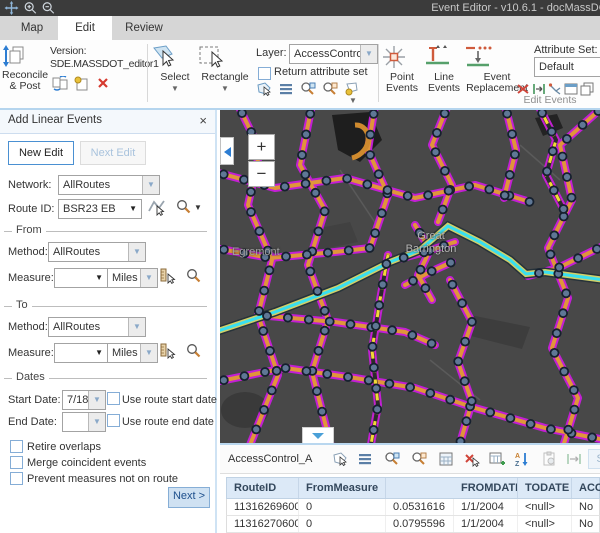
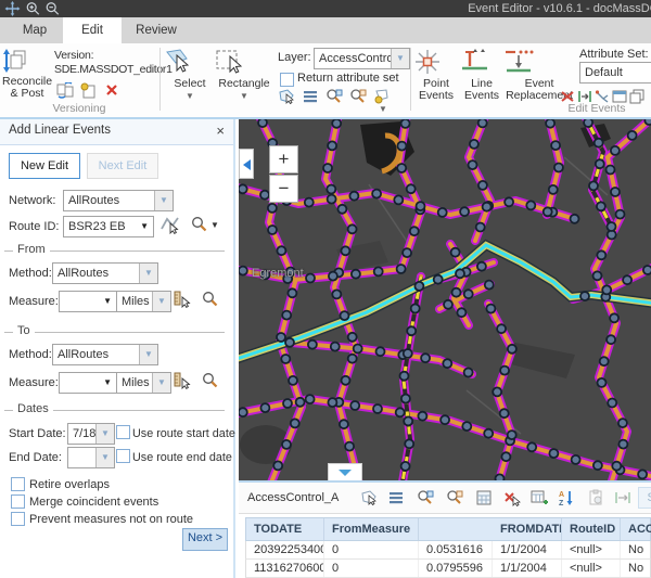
  Event Editor - v10.6.1 - docMassD
  Map
  Edit
  Review
  Reconcile
  & Post
  Version:
  SDE.MASSDOT_editr1
+ Versioning
  Select
  ▼
  Rectangle
  ▼
  Layer:
  AccessContr
  ▼
  Return attribute set
  ▼
  Point
  Events
  Line
  Events
  Event
  Replacemet
  Attribute Set:
  Default
  Edit Events
  Add Linear Events
  ×
  New Edit
  Next Edit
  Network:
  AllRoutes
  ▼
  Route ID:
  BSR23 EB
  ▼
  ▼
  From
  Method:
  AllRoutes
  ▼
  Measure:
  ▼
  Miles
  ▼
  To
  Method:
  AllRoutes
  ▼
  Measure:
  ▼
  Miles
  ▼
  Dates
  Start Date:
  7/18
  ▼
  Use route start date
  End Date:
  ▼
  Use route end date
  Retire overlaps
  Merge coincident events
  Prevent measures not on route
  Next >
  Egremont
- Great Barrington
  +
  −
  AccessControl_A
- RouteID
+ TODATE
  FromMeasure
  FROMDAT
- TODATE
+ RouteID
- 11316269600
+ 20392253400
  0
  0.0531616
  1/1/2004
  <null>
  No
  11316270600
  0
  0.0795596
  1/1/2004
  <null>
  No
